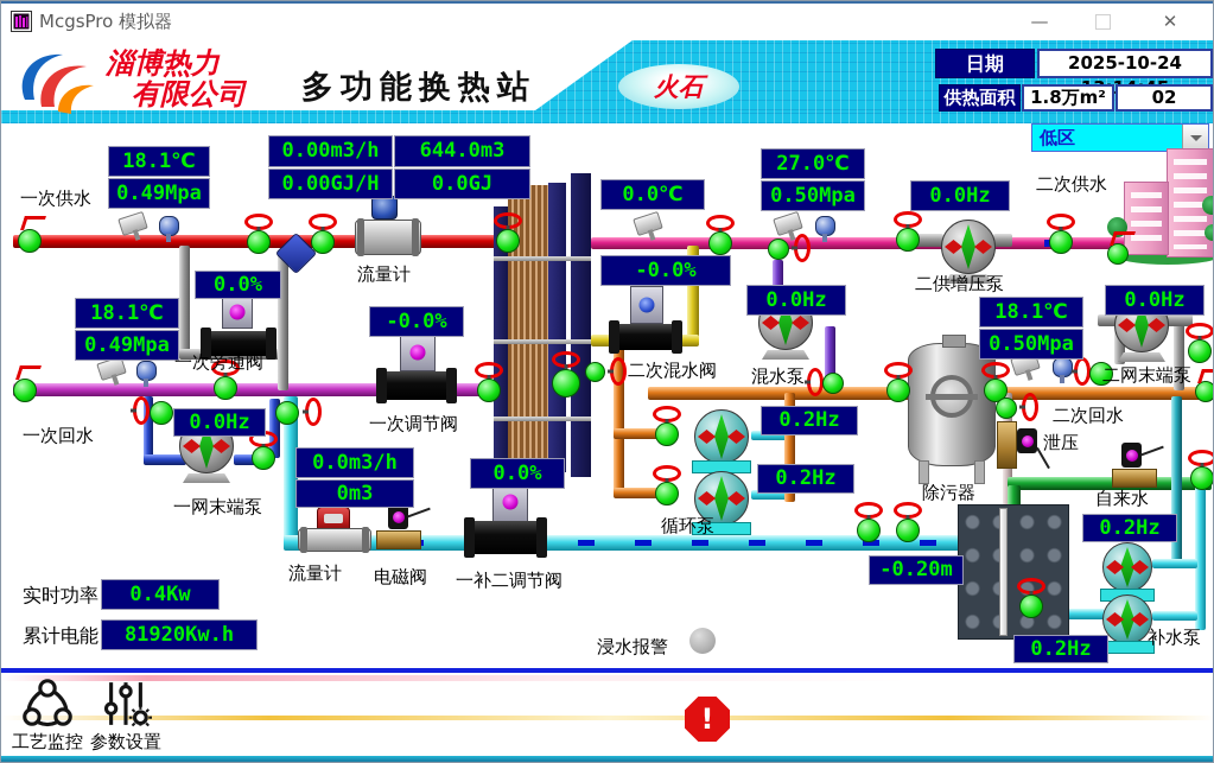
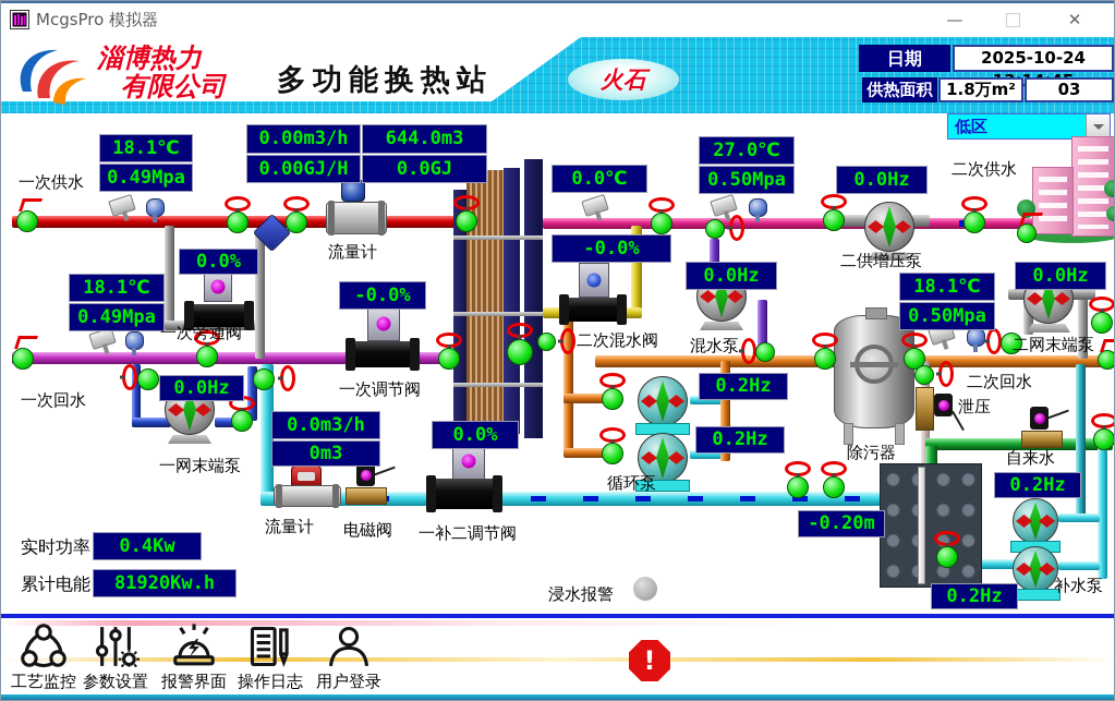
  McgsPro 模拟器
  —
  ✕
  淄博热力
  有限公司
  多功能换热站
  火石
  日期
  供热面积
  1.8万m²
- 02
+ 03
  低区
  18.1℃
  0.49Mpa
  0.00m3/h
  644.0m3
  0.00GJ/H
  0.0GJ
  0.0℃
  27.0℃
  0.50Mpa
  0.0Hz
  0.0%
  -0.0%
  -0.0%
  0.0Hz
  18.1℃
  0.50Mpa
  0.0Hz
  18.1℃
  0.49Mpa
  0.0Hz
  0.0m3/h
  0m3
  0.0%
  0.2Hz
  0.2Hz
  -0.20m
  0.2Hz
  0.2Hz
  0.4Kw
  81920Kw.h
  一次供水
  流量计
  一次旁通阀
  一次回水
  一次调节阀
  二次混水阀
  混水泵
  循环泵
  二供增压泵
  二次供水
  二网末端泵
  二次回水
  除污器
  泄压
  自来水
  补水泵
  一网末端泵
  流量计
  电磁阀
  一补二调节阀
  实时功率
  累计电能
  浸水报警
  工艺监控
  参数设置
+ 报警界面
+ 操作日志
+ 用户登录
  !
